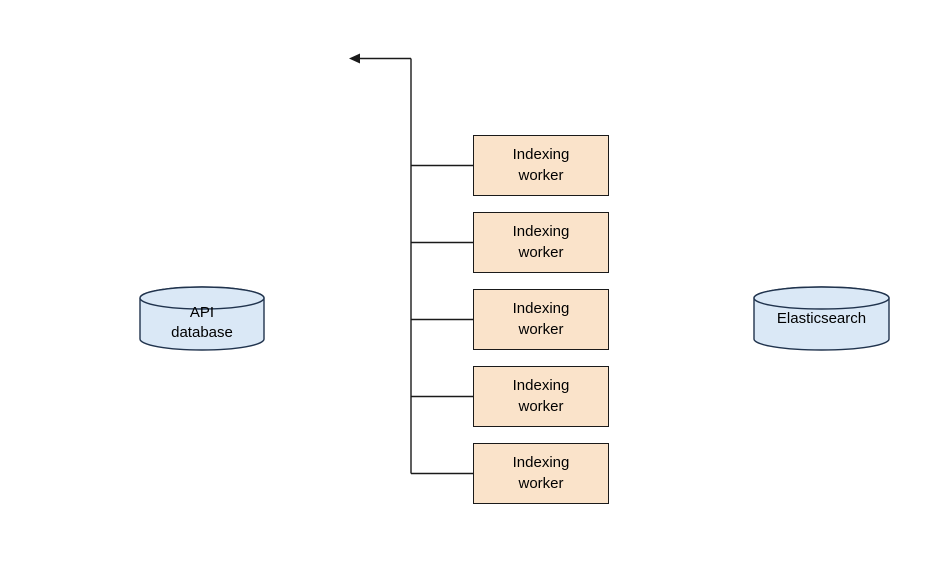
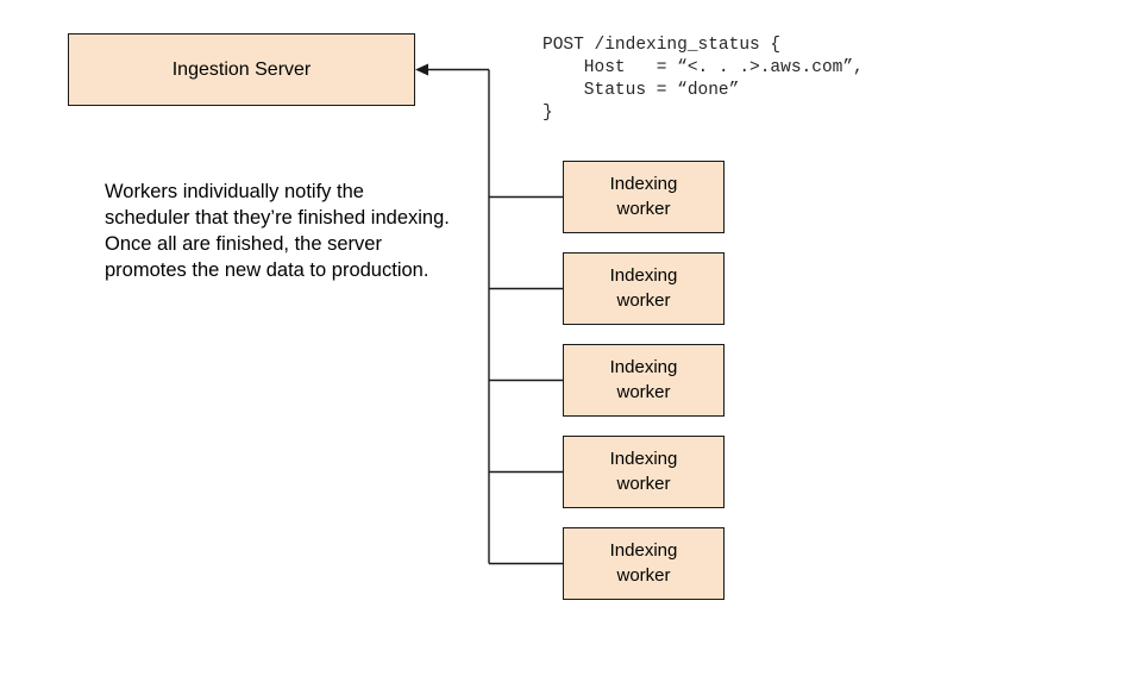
+ Ingestion Server
+ POST /indexing_status {
+ Host = “<. . .>.aws.com”,
+ Status = “done”
+ }
+ Workers individually notify the scheduler that they’re finished indexing. Once all are finished, the server promotes the new data to production.
  Indexing
  worker
  Indexing
  worker
  Indexing
  worker
  Indexing
  worker
  Indexing
  worker
- API
- database
- Elasticsearch
